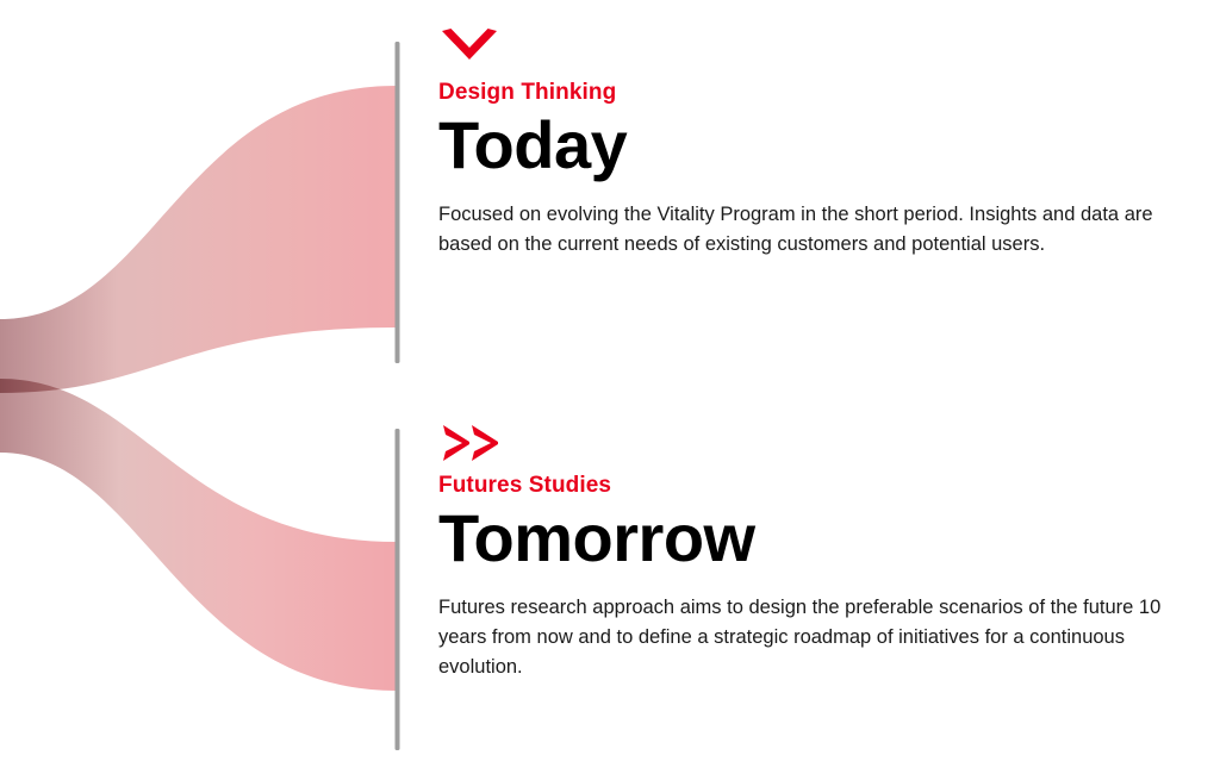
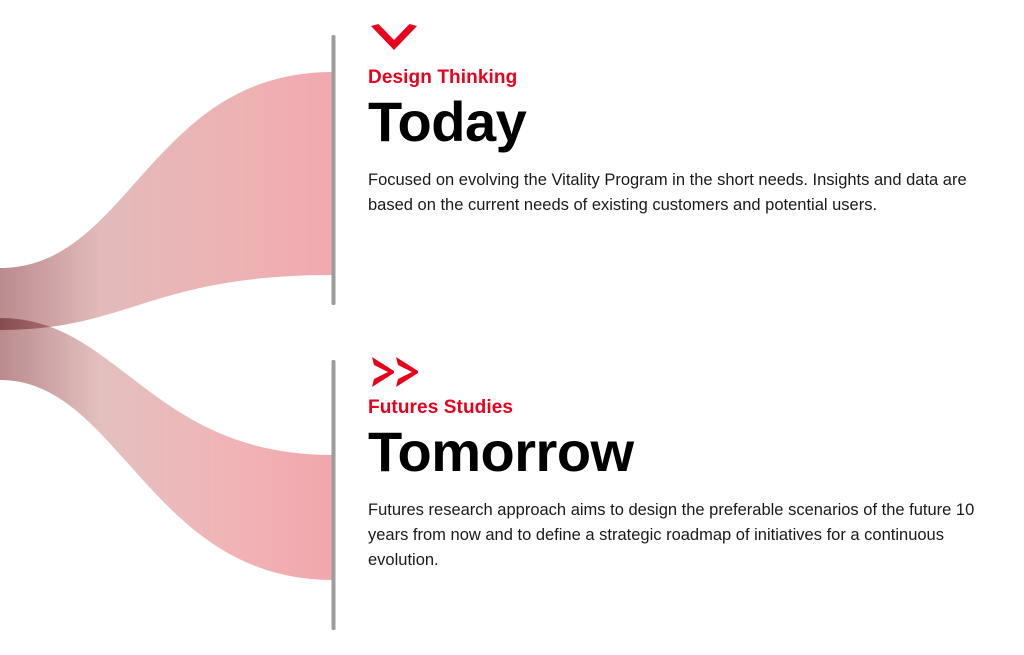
  Design Thinking
  Today
- Focused on evolving the Vitality Program in the short period. Insights and data are based on the current needs of existing customers and potential users.
+ Focused on evolving the Vitality Program in the short needs. Insights and data are based on the current needs of existing customers and potential users.
  Futures Studies
  Tomorrow
  Futures research approach aims to design the preferable scenarios of the future 10 years from now and to define a strategic roadmap of initiatives for a continuous evolution.
